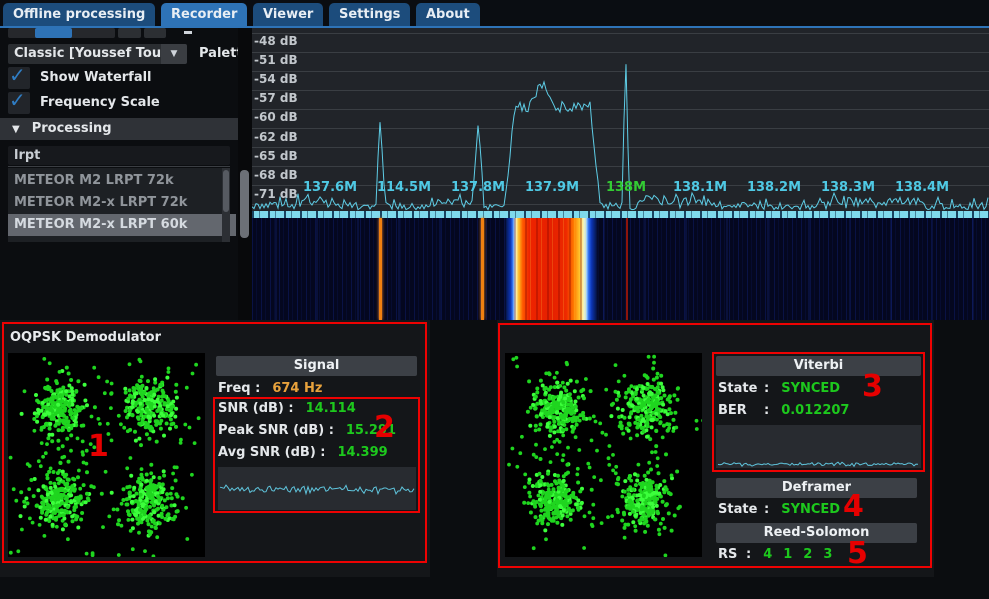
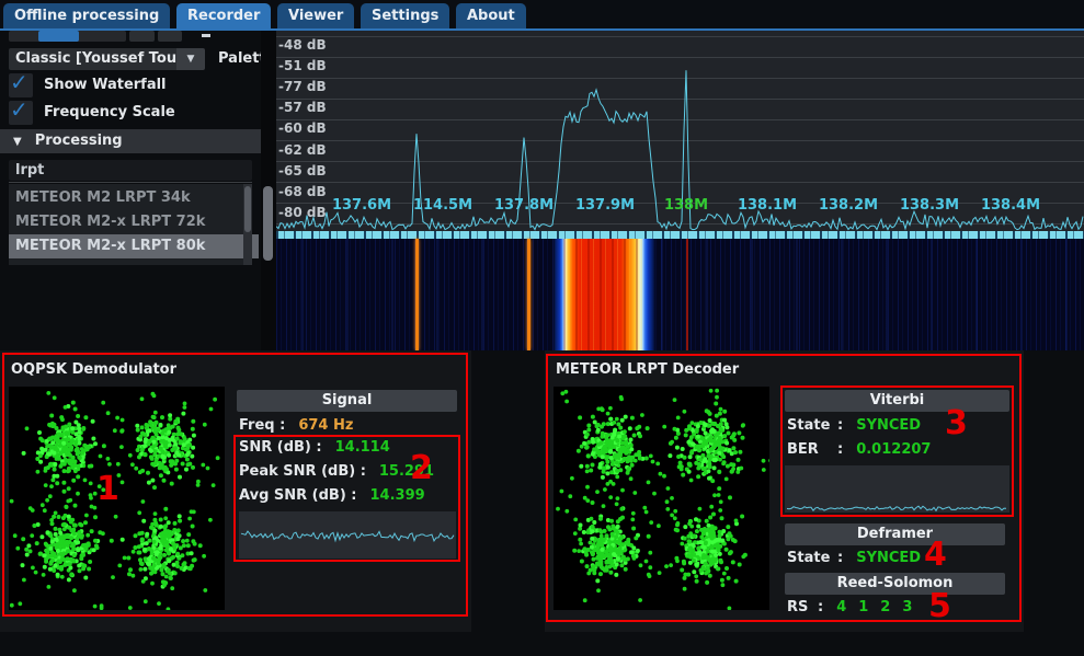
  Offline processing
  Recorder
  Viewer
  Settings
  About
  Classic [Youssef Tou
  ▼
  Palet
  ✓
  Show Waterfall
  ✓
  Frequency Scale
  ▼ Processing
  lrpt
- METEOR M2 LRPT 72k
+ METEOR M2 LRPT 34k
  METEOR M2-x LRPT 72k
- METEOR M2-x LRPT 60k
+ METEOR M2-x LRPT 80k
  -48 dB
  -51 dB
- -54 dB
+ -77 dB
  -57 dB
  -60 dB
  -62 dB
  -65 dB
  -68 dB
- -71 dB
+ -80 dB
  137.6M
  114.5M
  137.8M
  137.9M
  138M
  138.1M
  138.2M
  138.3M
  138.4M
  OQPSK Demodulator
  Signal
  Freq : 674 Hz
  SNR (dB) : 14.114
  Peak SNR (dB) : 15.291
  Avg SNR (dB) : 14.399
+ METEOR LRPT Decoder
  Viterbi
  State : SYNCED
  BER : 0.012207
  Deframer
  State : SYNCED
  Reed-Solomon
  RS : 4 1 2 3
  1
  2
  3
  4
  5
